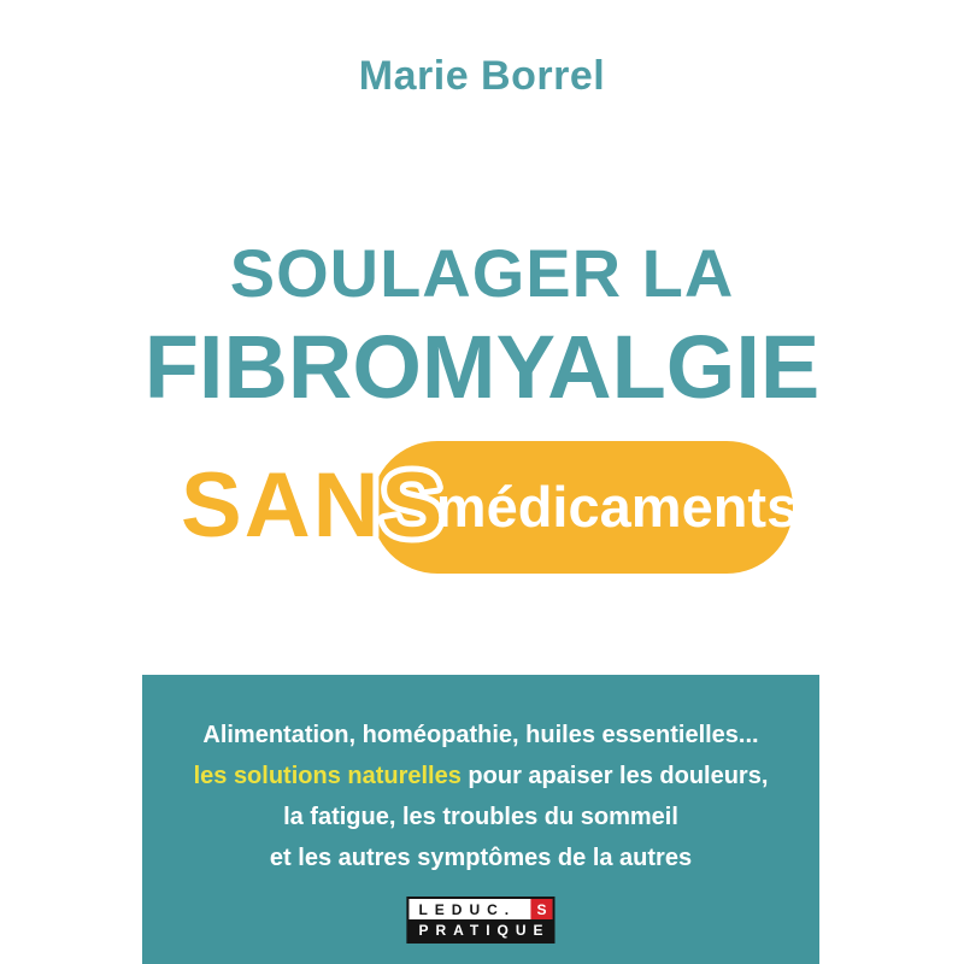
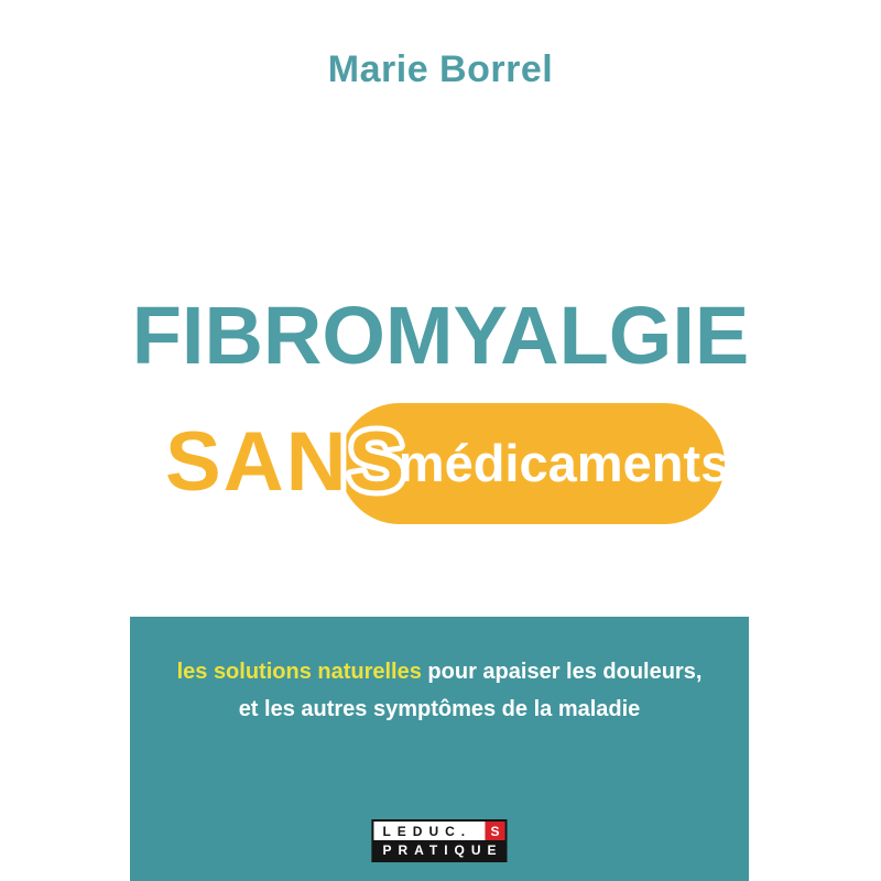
  Marie Borrel
- SOULAGER LA
  FIBROMYALGIE
  SANS
  médicaments
- Alimentation, homéopathie, huiles essentielles...
  les solutions naturelles pour apaiser les douleurs,
- la fatigue, les troubles du sommeil
- et les autres symptômes de la autres
+ et les autres symptômes de la maladie
  LEDUC.
  S
  PRATIQUE
